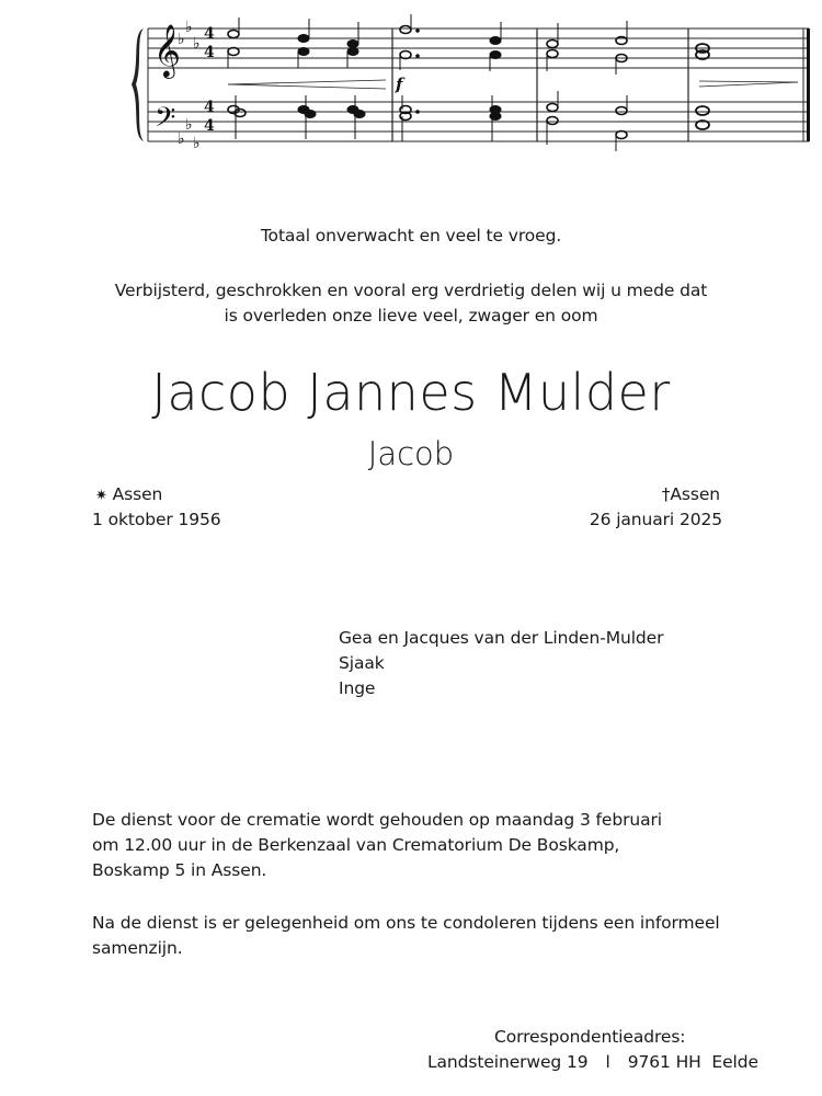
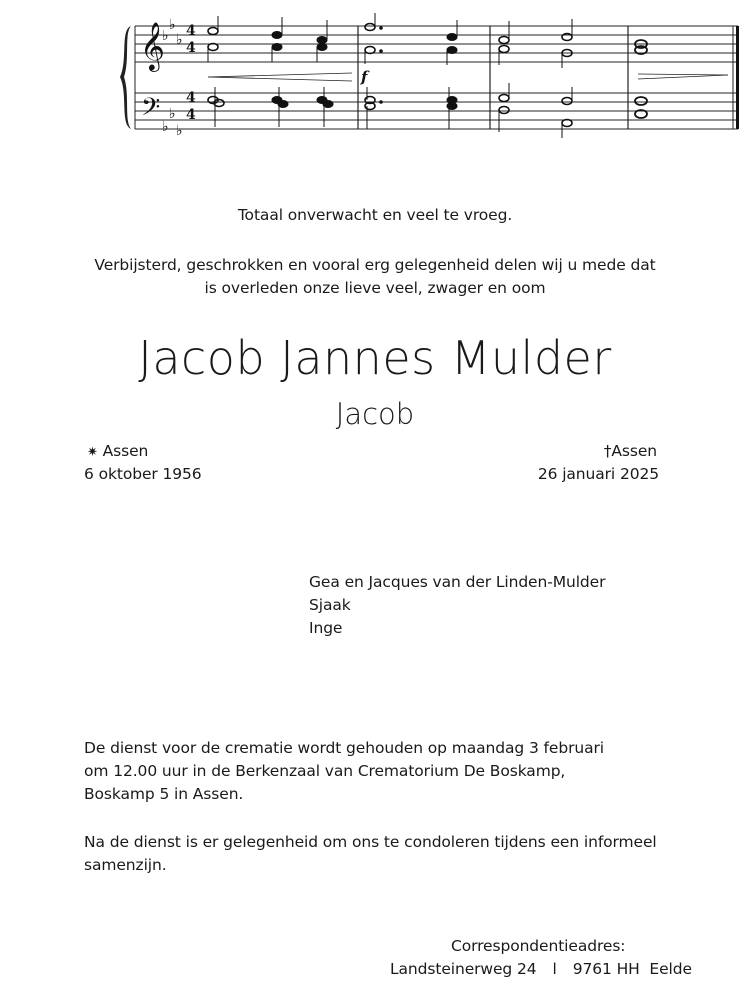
  𝄞
  𝄢
  ♭
  ♭
  ♭
  ♭
  ♭
  ♭
  4
  4
  4
  4
  f
  Totaal onverwacht en veel te vroeg.
- Verbijsterd, geschrokken en vooral erg verdrietig delen wij u mede dat
+ Verbijsterd, geschrokken en vooral erg gelegenheid delen wij u mede dat
  is overleden onze lieve veel, zwager en oom
  Jacob Jannes Mulder
  Jacob
  ✷ Assen
- 1 oktober 1956
+ 6 oktober 1956
  †Assen
  26 januari 2025
  Gea en Jacques van der Linden-Mulder
  Sjaak
  Inge
  De dienst voor de crematie wordt gehouden op maandag 3 februari
  om 12.00 uur in de Berkenzaal van Crematorium De Boskamp,
  Boskamp 5 in Assen.
  Na de dienst is er gelegenheid om ons te condoleren tijdens een informeel
  samenzijn.
  Correspondentieadres:
- Landsteinerweg 19 l 9761 HH Eelde
+ Landsteinerweg 24 l 9761 HH Eelde
